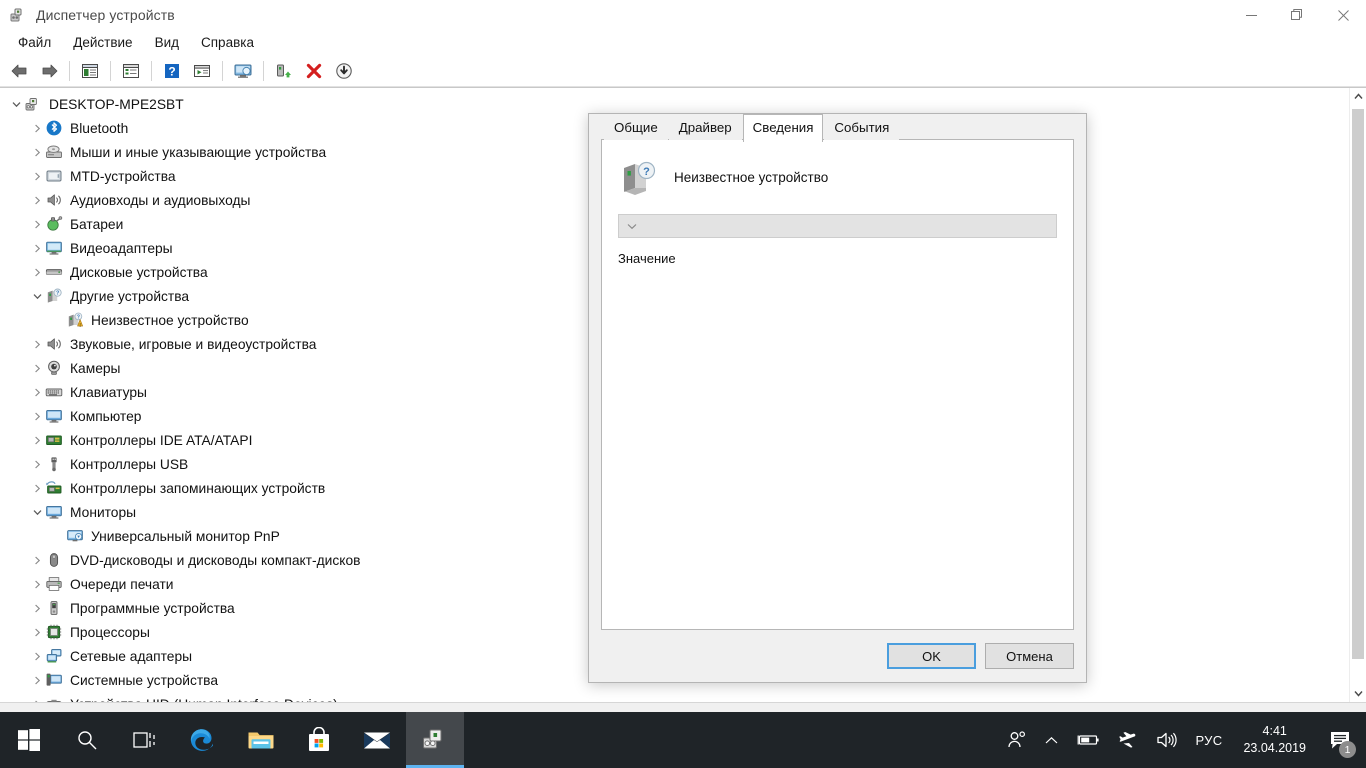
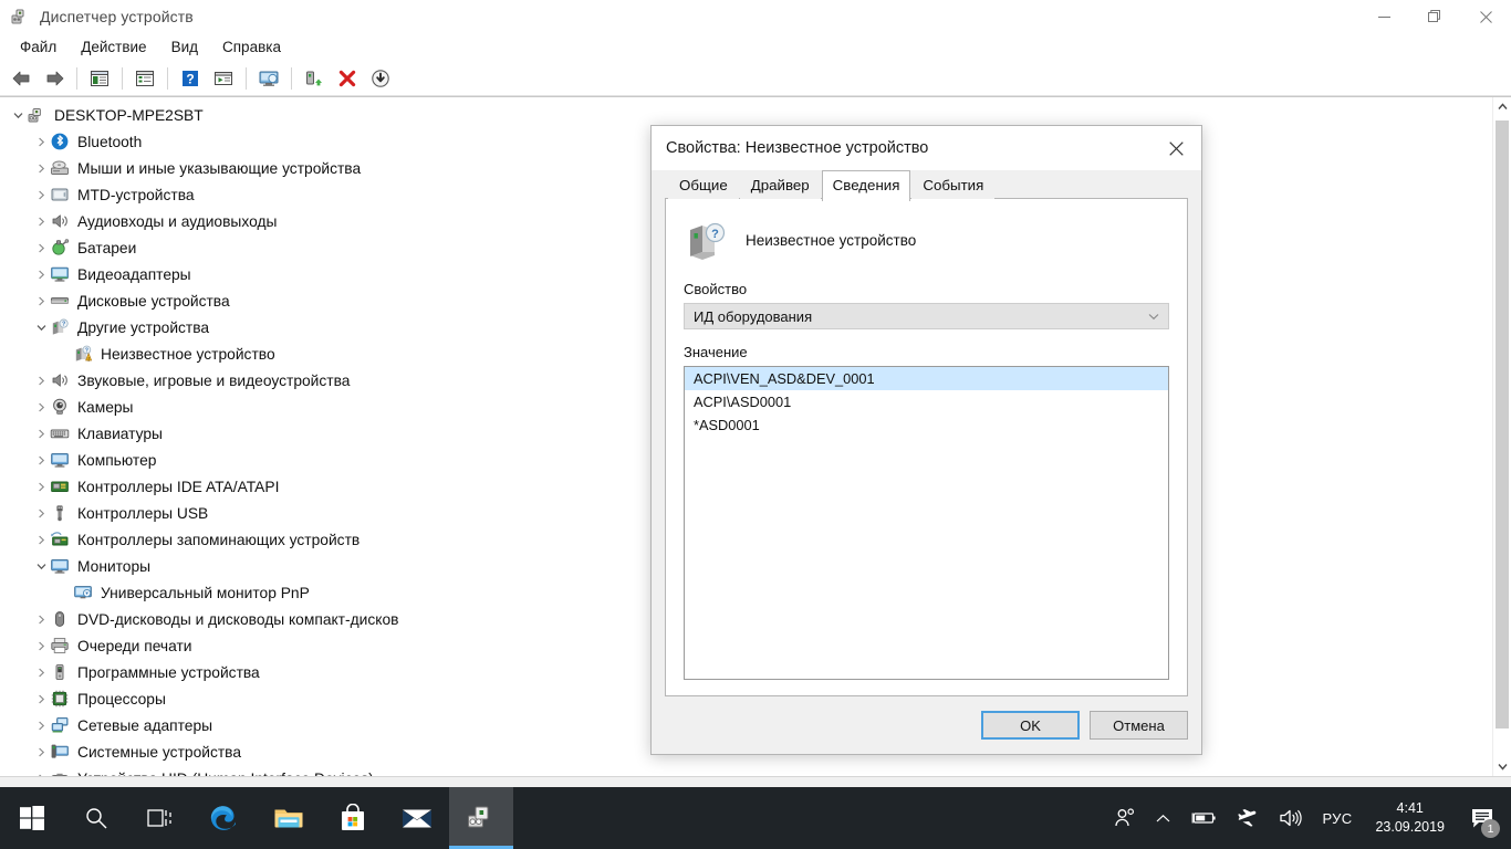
  Диспетчер устройств
  Файл
  Действие
  Вид
  Справка
  ?
  DESKTOP-MPE2SBT
  Bluetooth
  Мыши и иные указывающие устройства
  MTD-устройства
  Аудиовходы и аудиовыходы
  Батареи
  Видеоадаптеры
  Дисковые устройства
  Другие устройства
  Неизвестное устройство
  Звуковые, игровые и видеоустройства
  Камеры
  Клавиатуры
  Компьютер
  Контроллеры IDE ATA/ATAPI
  Контроллеры USB
  Контроллеры запоминающих устройств
  Мониторы
  Универсальный монитор PnP
  DVD-дисководы и дисководы компакт-дисков
  Очереди печати
  Программные устройства
  Процессоры
  Сетевые адаптеры
  Системные устройства
+ Свойства: Неизвестное устройство
  Общие
  Драйвер
  Сведения
  События
  ?
  Неизвестное устройство
+ Свойство
+ ИД оборудования
  Значение
+ ACPI\VEN_ASD&DEV_0001
+ ACPI\ASD0001
+ *ASD0001
  OK
  Отмена
  РУС
  4:41
- 23.04.2019
+ 23.09.2019
  1
